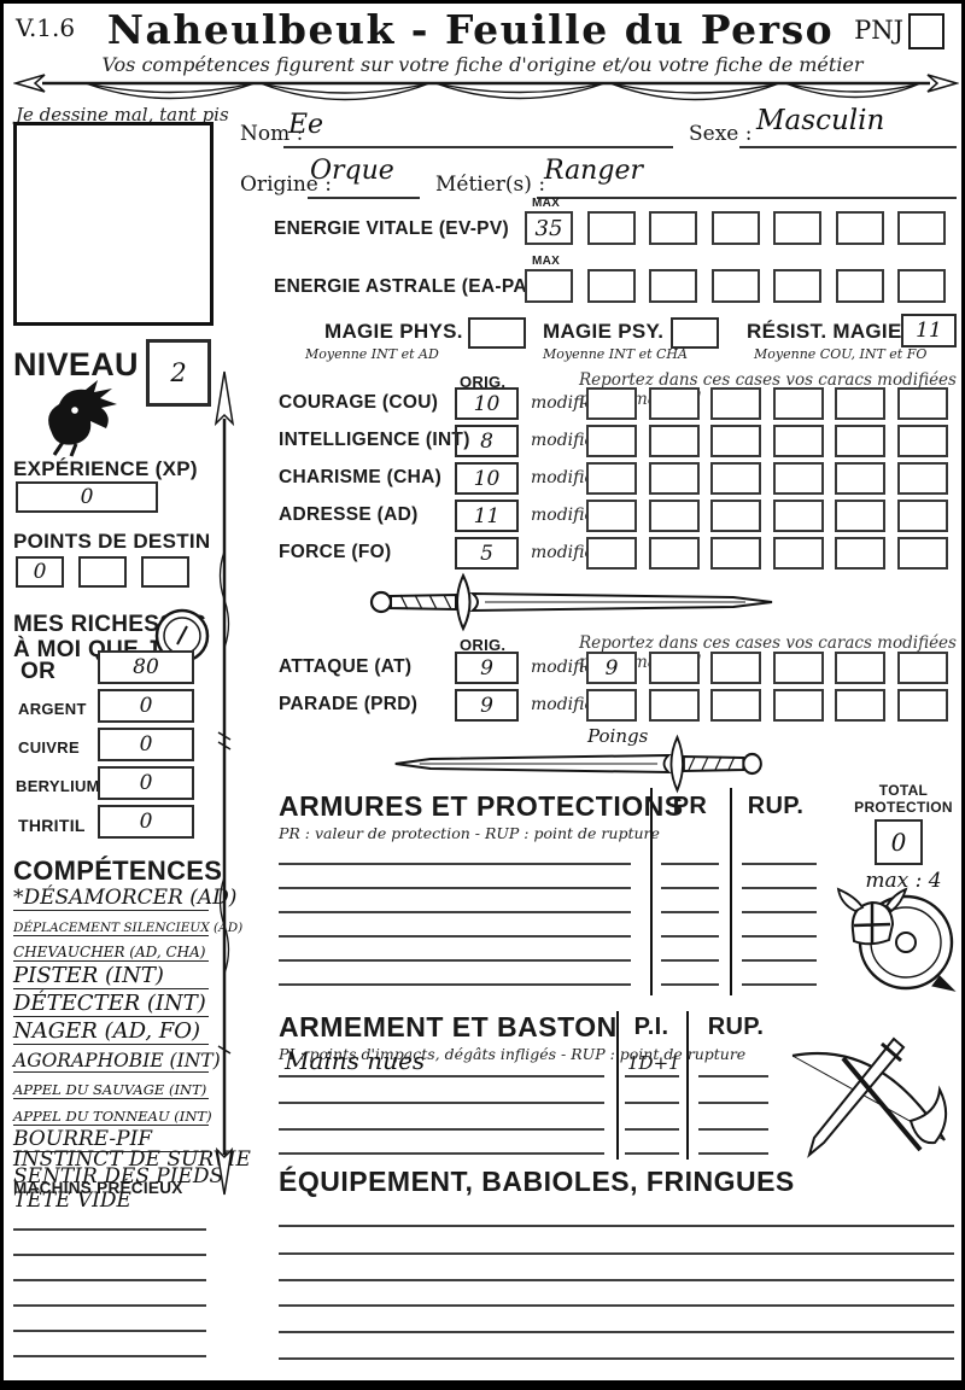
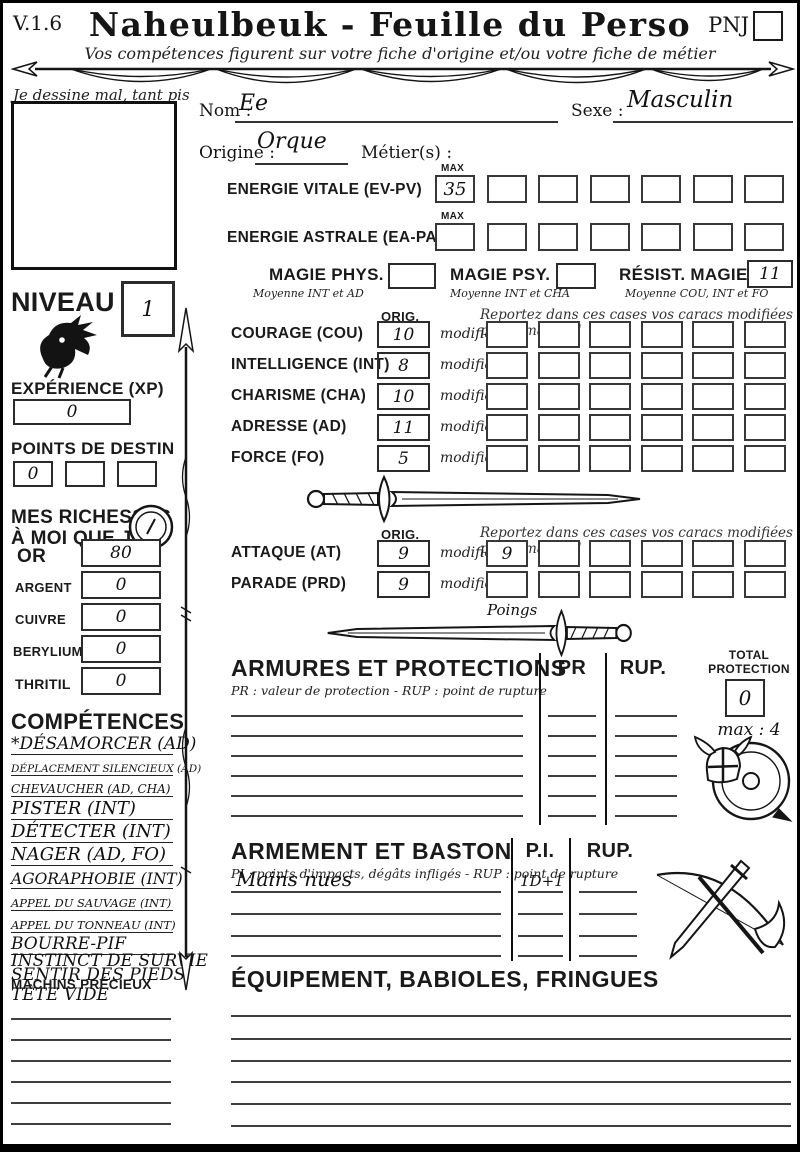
  V.1.6
  Naheulbeuk - Feuille du Perso
  PNJ
  Vos compétences figurent sur votre fiche d'origine et/ou votre fiche de métier
  Je dessine mal, tant pis
  NIVEAU
- 2
+ 1
  EXPÉRIENCE (XP)
  0
  POINTS DE DESTIN
  0
  MES RICHES
  OR
  80
  ARGENT
  0
  CUIVRE
  0
  BERYLIUM
  0
  THRITIL
  0
  COMPÉTENCES
  *DÉSAMORCER (A
  DÉPLACEMENT SILENCIEUX)
  CHEVAUCHER (AD, CHA)
  PISTER (INT)
  DÉTECTER (INT)
  NAGER (AD, FO)
  AGORAPHOBIE (INT
  APPEL DU SAUVAGE (INT)
  APPEL DU TONNEAU (INT
  BOURRE-PIF
  INSTINCT DE SURE
  SENTIR DES PIED
  TÊTE VIDE
  MACHINS PRÉCIEUX
  Nom :
  Ee
  Sexe :
  Masculin
  Origine :
  Orque
  Métier(s) :
- Ranger
  ENERGIE VITALE (EV-PV)
  MAX
  35
  ENERGIE ASTRALE (EA-PA
  MAX
  MAGIE PHYS.
  Moyenne INT et AD
  MAGIE PSY.
  Moyenne INT et CHA
  RÉSIST. MAGIE
  Moyenne COU, INT et FO
  11
  ORIG.
  Reportez dans ces cases vos caracs modifiées p m
  COURAGE (COU)
  10
  INTELLIGENCE (INT)
  8
  CHARISME (CHA)
  10
  ADRESSE (AD)
  11
  FORCE (FO)
  5
  ORIG.
  Reportez dans ces cases vos caracs modifiées p m
  ATTAQUE (AT)
  9
  9
  PARADE (PRD)
  9
  Poings
  ARMURES ET PROTECTIONS
  PR : valeur de protection - RUP : point de rupture
  PR
  RUP.
  TOTAL
  PROTECTION
  0
  max : 4
  ARMEMENT ET BASTON
  PI : points d'impacts, dégâts infligés - RUP : point de rupture
  P.I.
  RUP.
  Mains nues
  1D+1
  ÉQUIPEMENT, BABIOLES, FRINGUES
